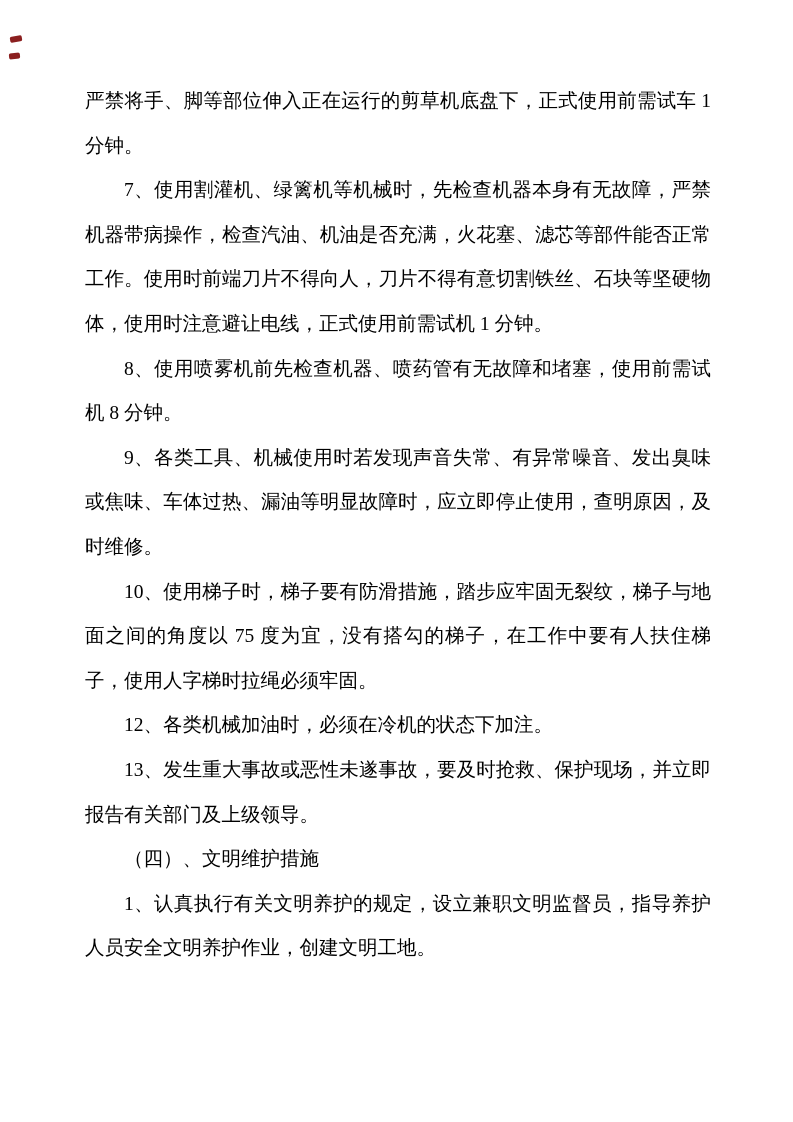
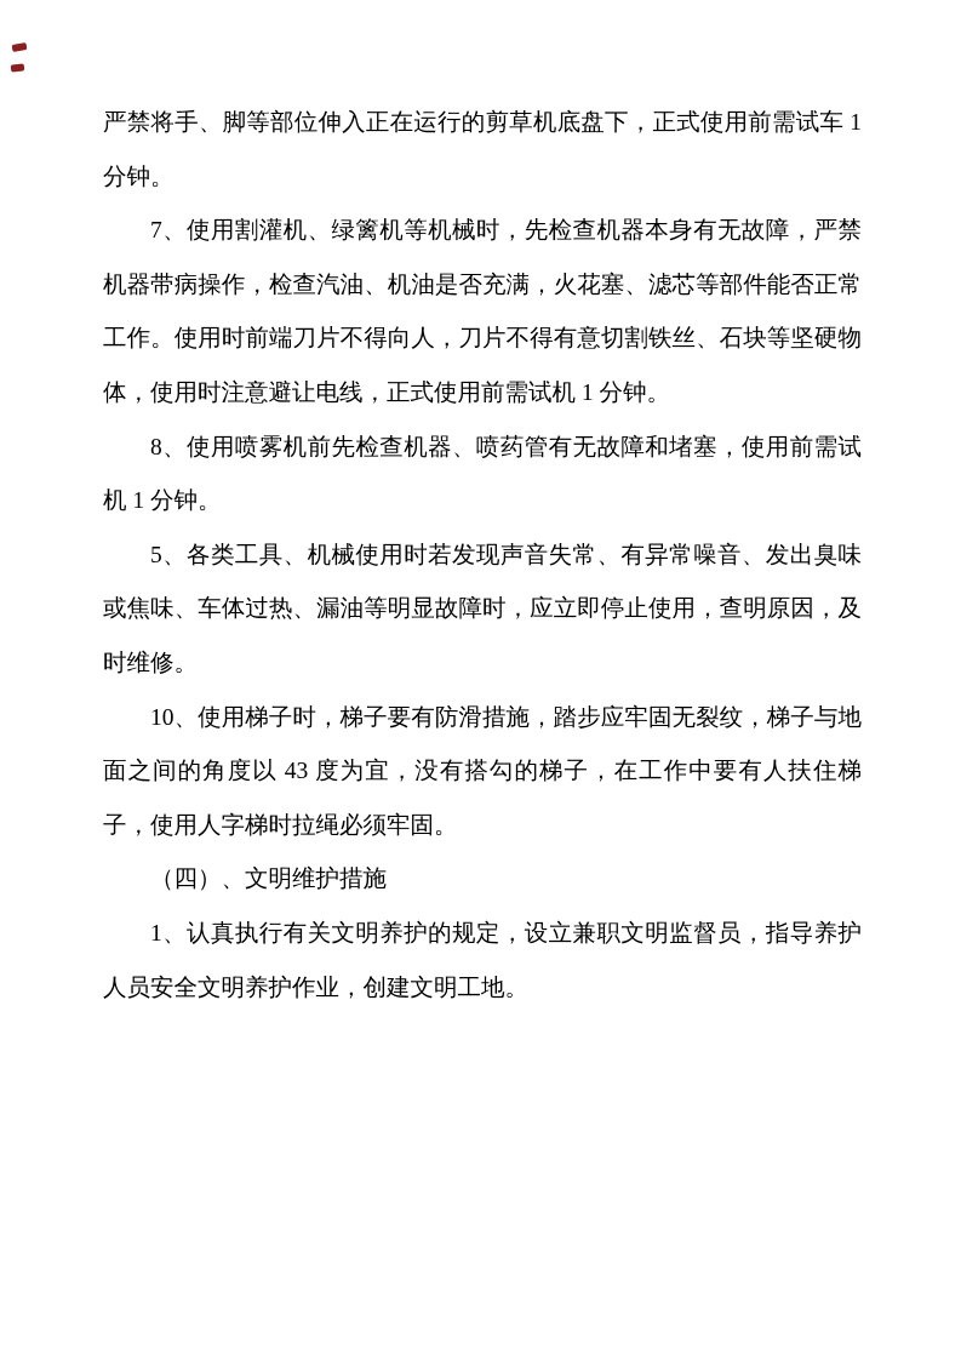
  严禁将手、脚等部位伸入正在运行的剪草机底盘下，正式使用前需试车 1 分钟。
  7、使用割灌机、绿篱机等机械时，先检查机器本身有无故障，严禁机器带病操作，检查汽油、机油是否充满，火花塞、滤芯等部件能否正常工作。使用时前端刀片不得向人，刀片不得有意切割铁丝、石块等坚硬物体，使用时注意避让电线，正式使用前需试机 1 分钟。
- 8、使用喷雾机前先检查机器、喷药管有无故障和堵塞，使用前需试机 8 分钟。
+ 8、使用喷雾机前先检查机器、喷药管有无故障和堵塞，使用前需试机 1 分钟。
- 9、各类工具、机械使用时若发现声音失常、有异常噪音、发出臭味或焦味、车体过热、漏油等明显故障时，应立即停止使用，查明原因，及时维修。
+ 5、各类工具、机械使用时若发现声音失常、有异常噪音、发出臭味或焦味、车体过热、漏油等明显故障时，应立即停止使用，查明原因，及时维修。
- 10、使用梯子时，梯子要有防滑措施，踏步应牢固无裂纹，梯子与地面之间的角度以 75 度为宜，没有搭勾的梯子，在工作中要有人扶住梯子，使用人字梯时拉绳必须牢固。
+ 10、使用梯子时，梯子要有防滑措施，踏步应牢固无裂纹，梯子与地面之间的角度以 43 度为宜，没有搭勾的梯子，在工作中要有人扶住梯子，使用人字梯时拉绳必须牢固。
- 12、各类机械加油时，必须在冷机的状态下加注。
- 13、发生重大事故或恶性未遂事故，要及时抢救、保护现场，并立即报告有关部门及上级领导。
  （四）、文明维护措施
  1、认真执行有关文明养护的规定，设立兼职文明监督员，指导养护人员安全文明养护作业，创建文明工地。
